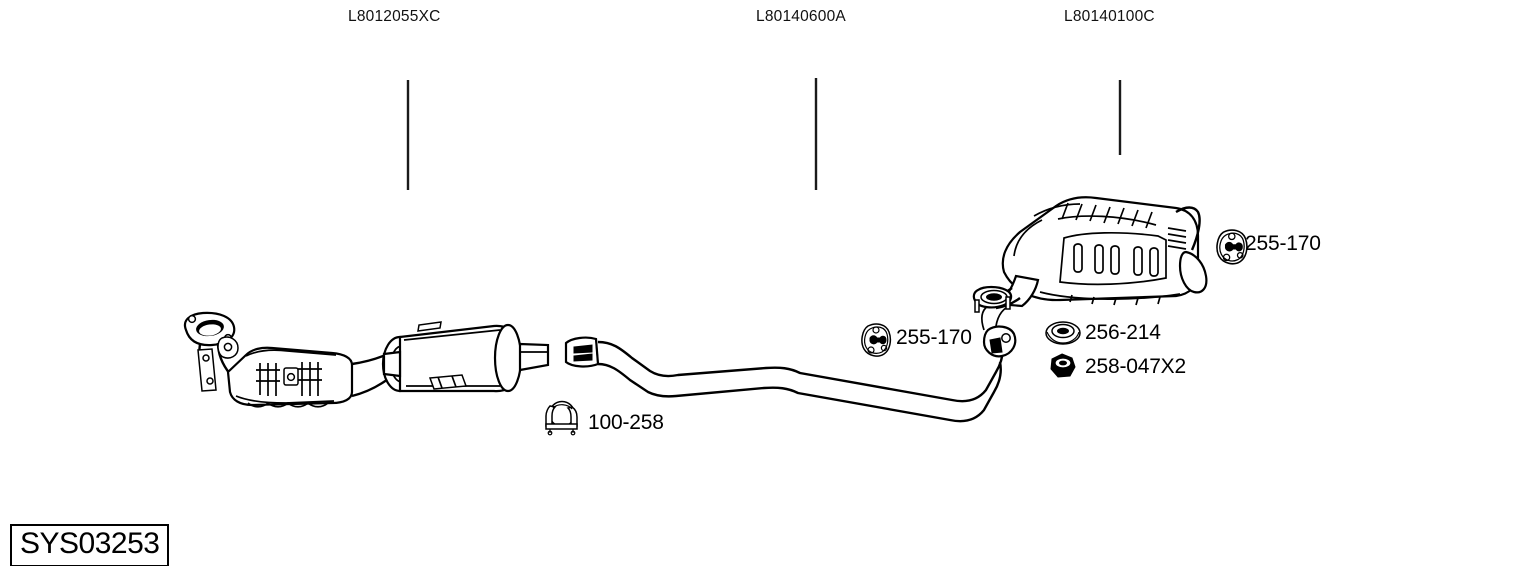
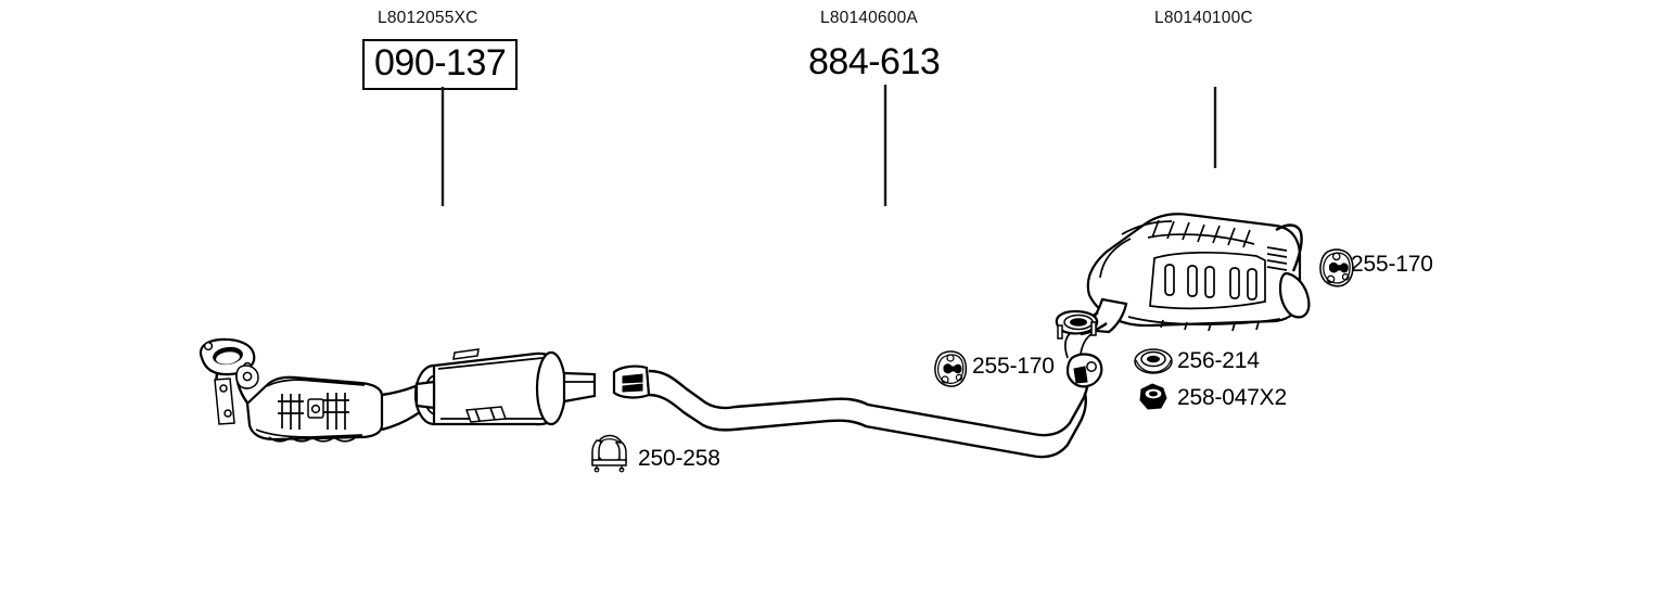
  L8012055XC
+ 090-137
  L80140600A
+ 884-613
  L80140100C
  255-170
  256-214
  258-047X2
  255-170
- 100-258
+ 250-258
- SYS03253
